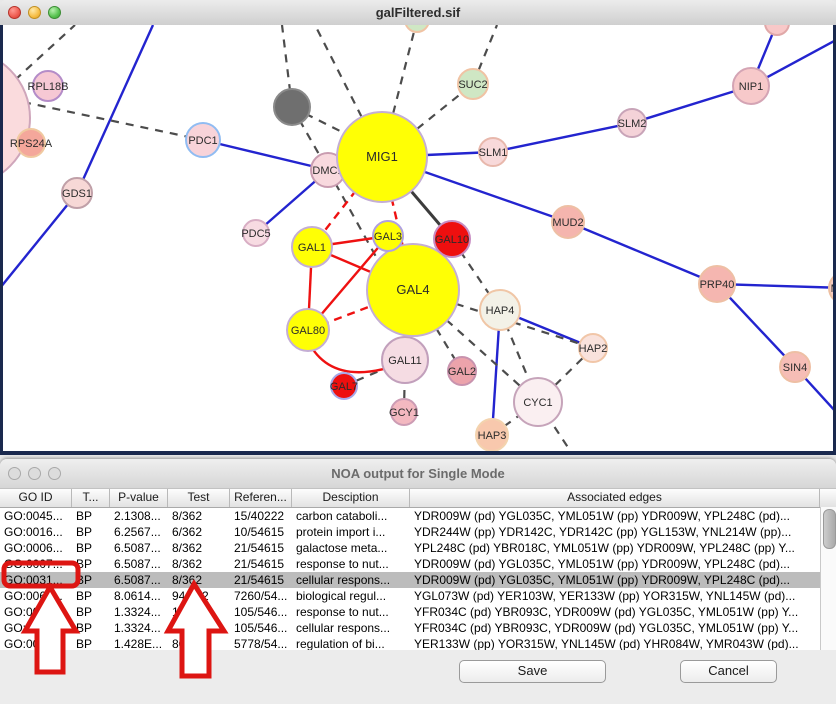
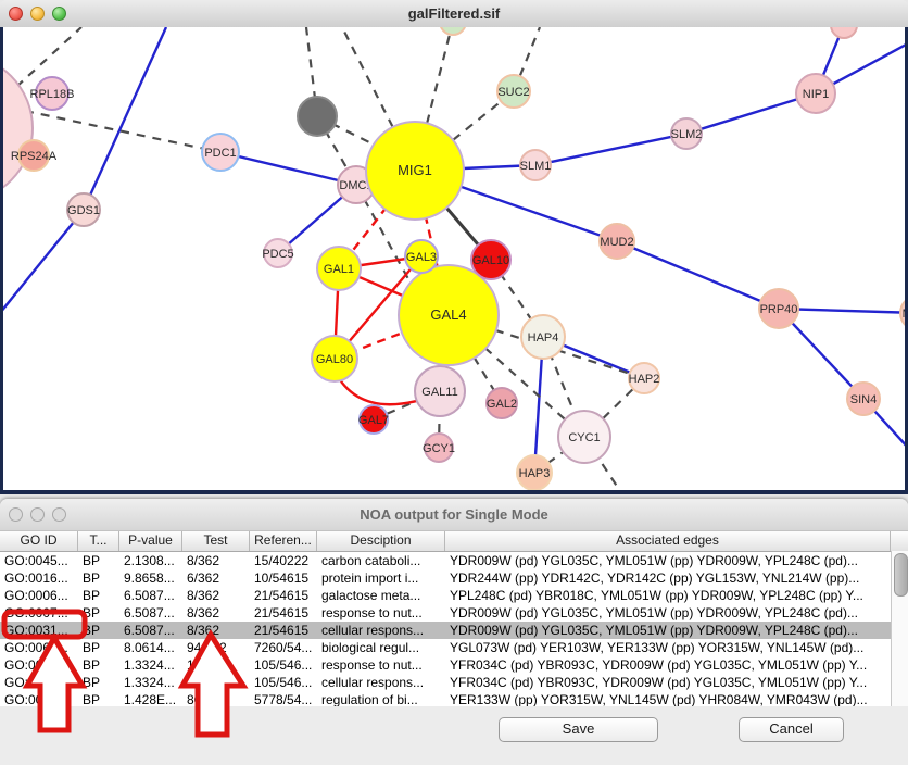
  galFiltered.sif
  RPL18B
  RPS24A
  GDS1
  PDC1
  DMC
  MIG1
  SUC2
  SLM1
  SLM2
  NIP1
  MUD2
  PRP40
  SIN4
  HAP2
  HAP4
  CYC1
  HAP3
  GCY1
  GAL2
  GAL11
  GAL7
  GAL80
  GAL4
  GAL1
  GAL3
  GAL10
  PDC5
  NOA output for Single Mode
  GO ID
  T...
  P-value
  Test
  Referen...
  Desciption
  Associated edges
  GO:0045...
  BP
  2.1308...
  8/362
  15/40222
  carbon cataboli...
  YDR009W (pd) YGL035C, YML051W (pp) YDR009W, YPL248C (pd)...
  GO:0016...
  BP
- 6.2567...
+ 9.8658...
  6/362
  10/54615
  protein import i...
  YDR244W (pp) YDR142C, YDR142C (pp) YGL153W, YNL214W (pp)...
  GO:0006...
  BP
  6.5087...
  8/362
  21/54615
  galactose meta...
  YPL248C (pd) YBR018C, YML051W (pp) YDR009W, YPL248C (pp) Y...
  BP
  6.5087...
  8/362
  21/54615
  response to nut...
  YDR009W (pd) YGL035C, YML051W (pp) YDR009W, YPL248C (pd)...
  GO:0031...
  6.5087...
  8/362
  21/54615
  cellular respons...
  YDR009W (pd) YGL035C, YML051W (pp) YDR009W, YPL248C (pd)...
  BP
  8.0614...
  7260/54...
  biological regul...
  YGL073W (pd) YER103W, YER133W (pp) YOR315W, YNL145W (pd)...
  BP
  1.3324...
  105/546...
  response to nut...
  YFR034C (pd) YBR093C, YDR009W (pd) YGL035C, YML051W (pp) Y...
  BP
  1.3324...
  105/546...
  cellular respons...
  YFR034C (pd) YBR093C, YDR009W (pd) YGL035C, YML051W (pp) Y...
  BP
  1.428E...
  5778/54...
  regulation of bi...
  YER133W (pp) YOR315W, YNL145W (pd) YHR084W, YMR043W (pd)...
  Save
  Cancel
